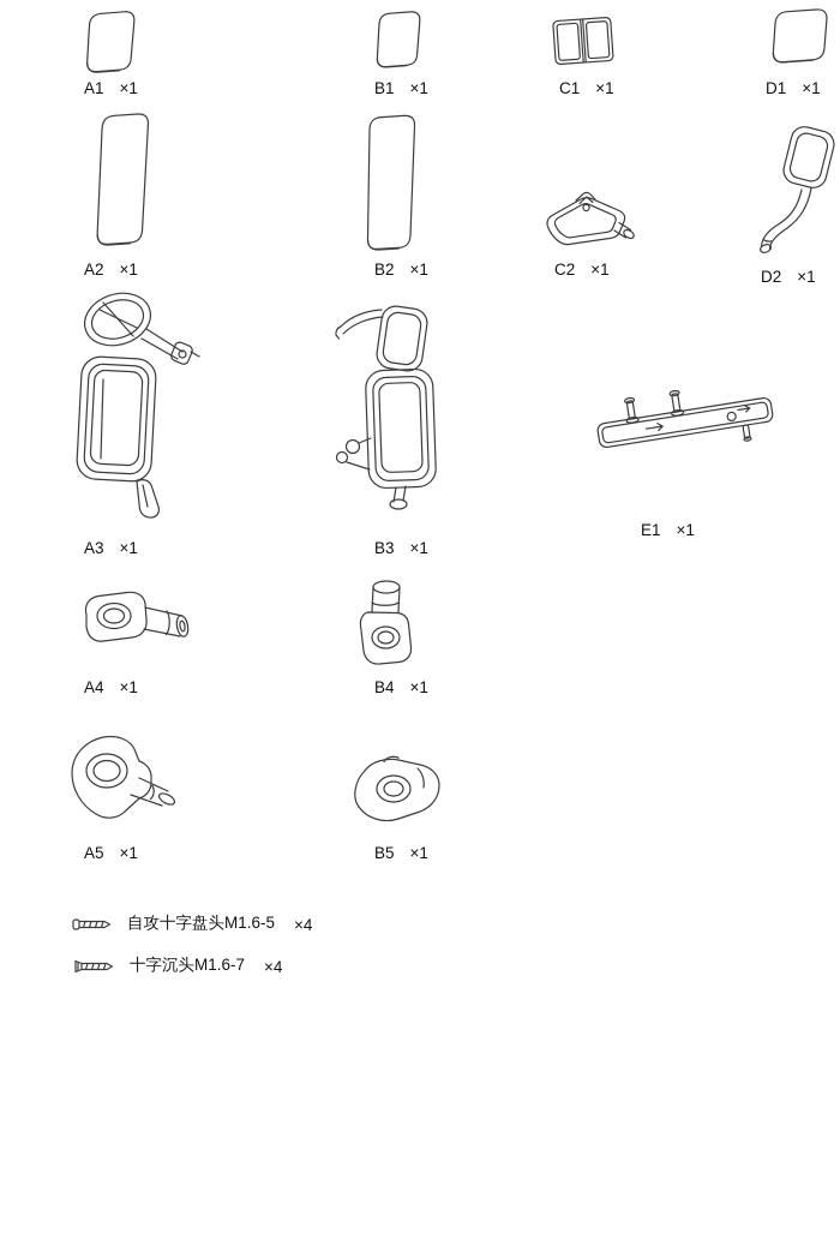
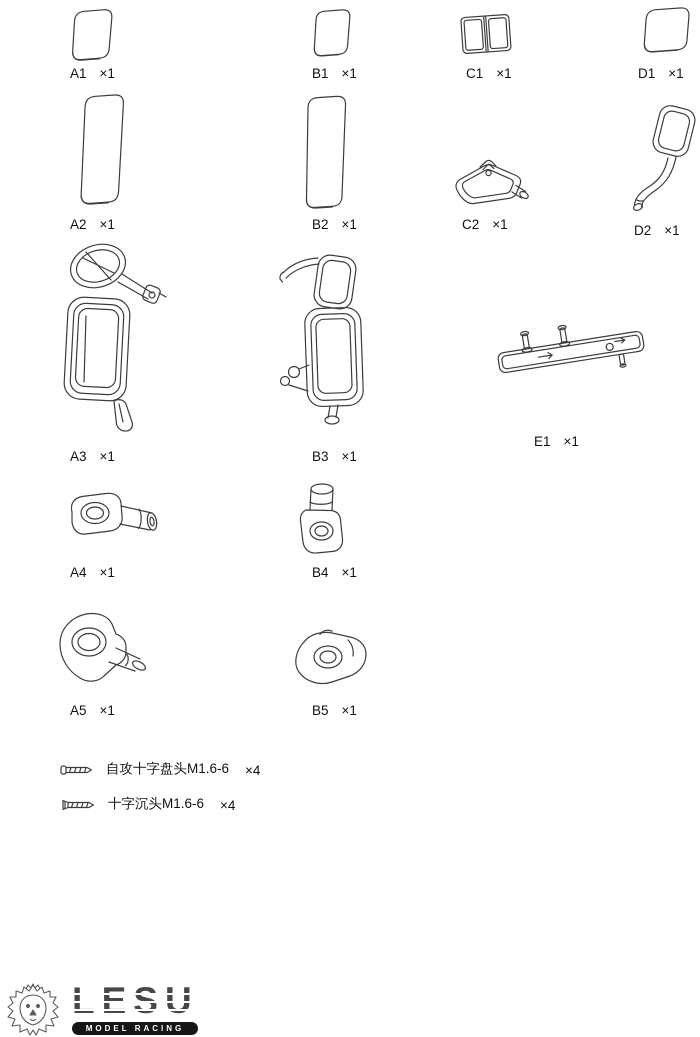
  A1 ×1
  B1 ×1
  C1 ×1
  D1 ×1
  A2 ×1
  B2 ×1
  C2 ×1
  D2 ×1
  A3 ×1
  B3 ×1
  E1 ×1
  A4 ×1
  B4 ×1
  A5 ×1
  B5 ×1
- 自攻十字盘头M1.6-5
+ 自攻十字盘头M1.6-6
  ×4
- 十字沉头M1.6-7
+ 十字沉头M1.6-6
  ×4
+ MODEL RACING
